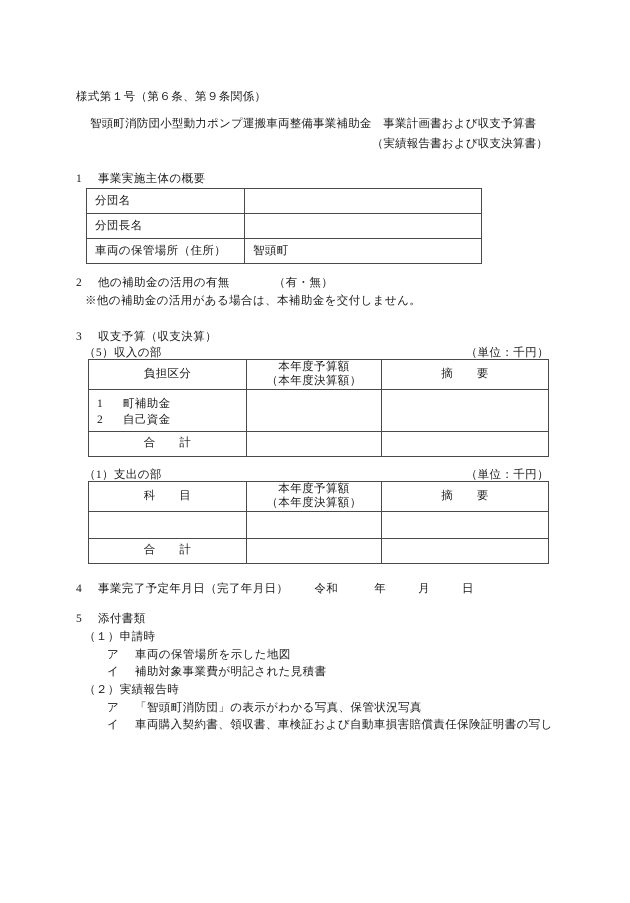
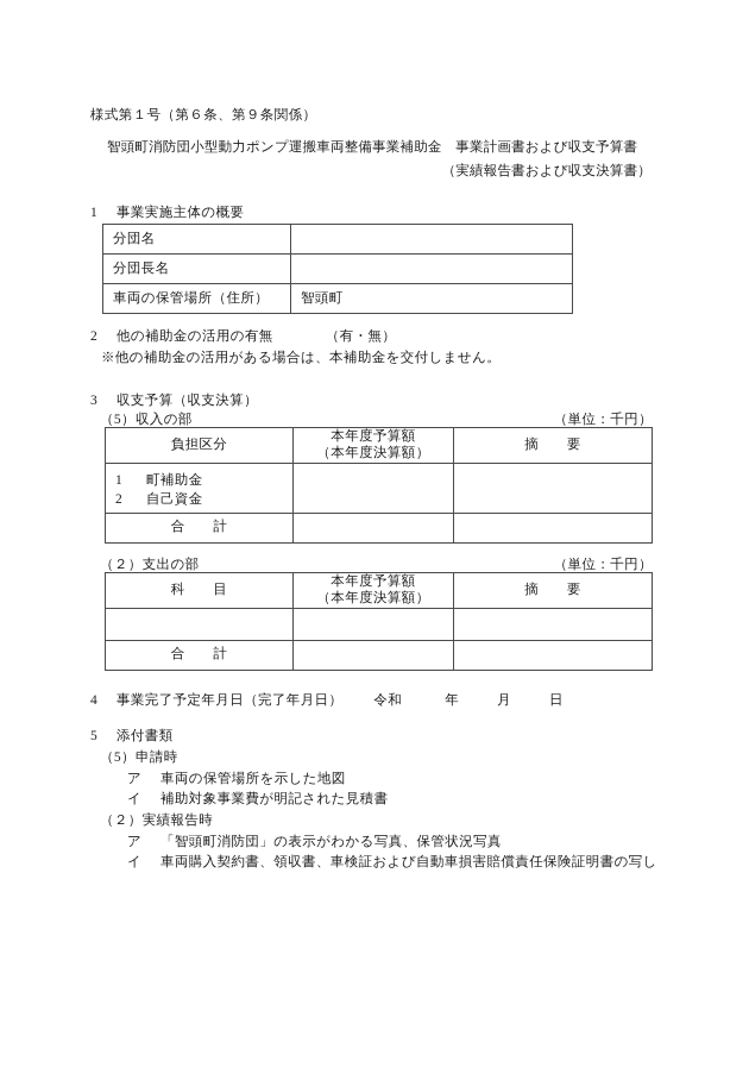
  様式第１号（第６条、第９条関係）
  智頭町消防団小型動力ポンプ運搬車両整備事業補助金 事業計画書および収支予算書
  （実績報告書および収支決算書）
  1 事業実施主体の概要
  分団名
  分団長名
  車両の保管場所（住所）	智頭町
  2 他の補助金の活用の有無 （有・無）
  ※他の補助金の活用がある場合は、本補助金を交付しません。
  3 収支予算（収支決算）
  （5）収入の部
  （単位：千円）
  負担区分	本年度予算額 （本年度決算額）	摘 要
  1 町補助金 2 自己資金
  合 計
- （1）支出の部
+ （２）支出の部
  （単位：千円）
  科 目	本年度予算額 （本年度決算額）	摘 要
  合 計
  4 事業完了予定年月日（完了年月日） 令和 年 月 日
  5 添付書類
- （１）申請時
+ （5）申請時
  ア 車両の保管場所を示した地図
  イ 補助対象事業費が明記された見積書
  （２）実績報告時
  ア 「智頭町消防団」の表示がわかる写真、保管状況写真
  イ 車両購入契約書、領収書、車検証および自動車損害賠償責任保険証明書の写し
